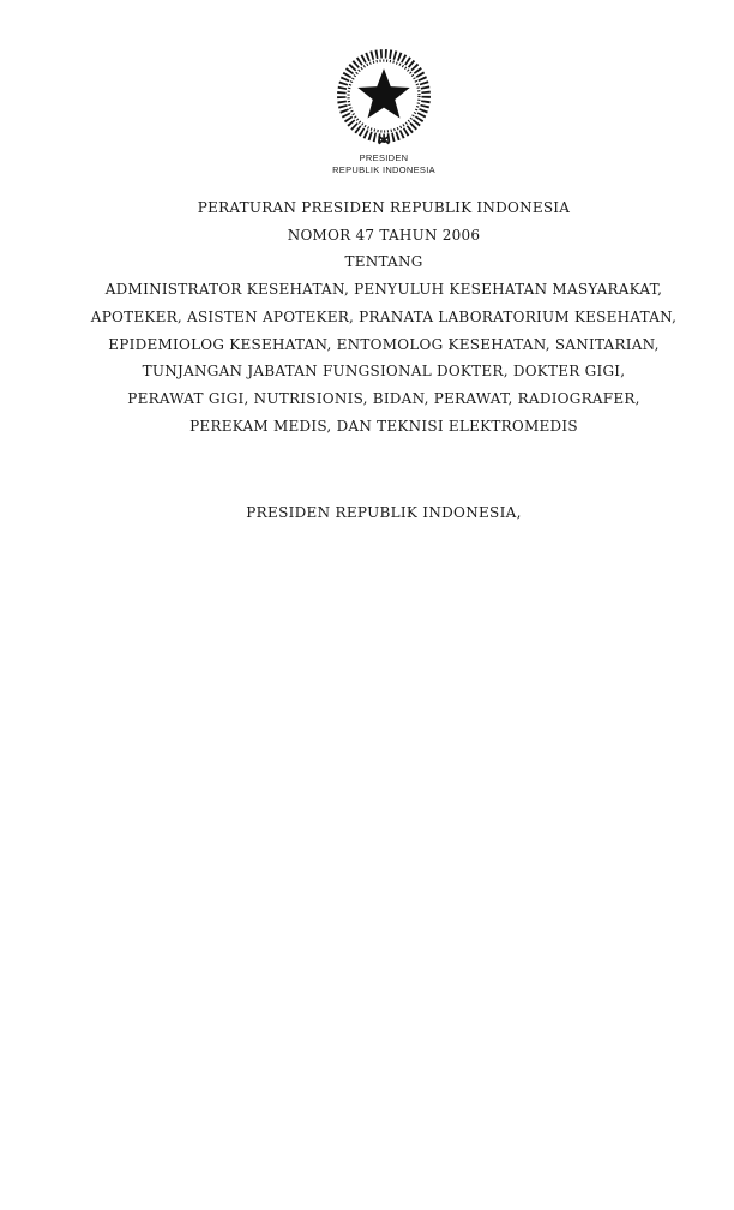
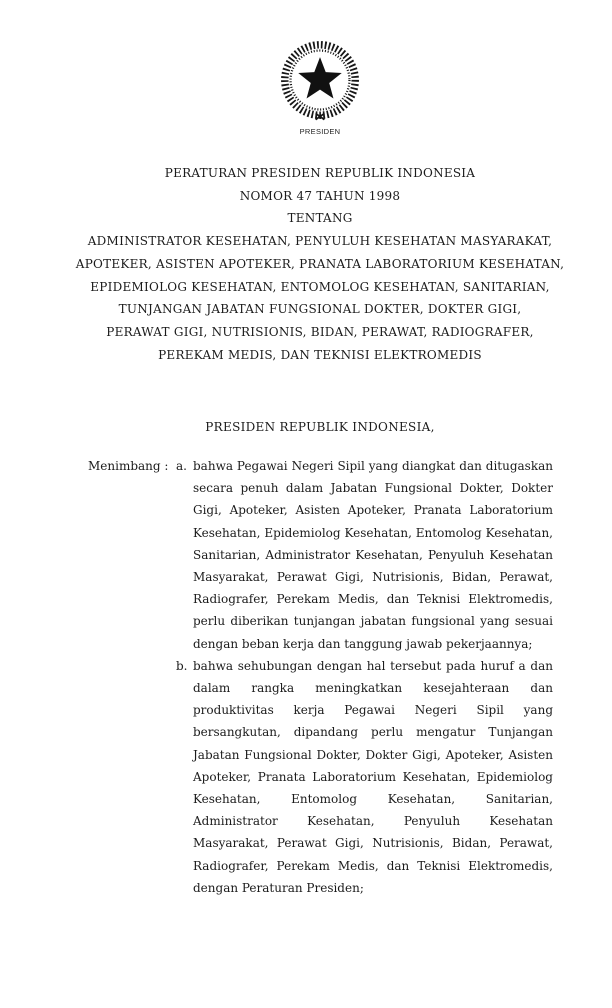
  PRESIDEN
- REPUBLIK INDONESIA
  PERATURAN PRESIDEN REPUBLIK INDONESIA
- NOMOR 47 TAHUN 2006
+ NOMOR 47 TAHUN 1998
  TENTANG
  ADMINISTRATOR KESEHATAN, PENYULUH KESEHATAN MASYARAKAT,
  APOTEKER, ASISTEN APOTEKER, PRANATA LABORATORIUM KESEHATAN,
  EPIDEMIOLOG KESEHATAN, ENTOMOLOG KESEHATAN, SANITARIAN,
  TUNJANGAN JABATAN FUNGSIONAL DOKTER, DOKTER GIGI,
  PERAWAT GIGI, NUTRISIONIS, BIDAN, PERAWAT, RADIOGRAFER,
  PEREKAM MEDIS, DAN TEKNISI ELEKTROMEDIS
  PRESIDEN REPUBLIK INDONESIA,
+ Menimbang :
+ a.
+ bahwa Pegawai Negeri Sipil yang diangkat dan ditugaskan secara penuh dalam Jabatan Fungsional Dokter, Dokter Gigi, Apoteker, Asisten Apoteker, Pranata Laboratorium Kesehatan, Epidemiolog Kesehatan, Entomolog Kesehatan, Sanitarian, Administrator Kesehatan, Penyuluh Kesehatan Masyarakat, Perawat Gigi, Nutrisionis, Bidan, Perawat, Radiografer, Perekam Medis, dan Teknisi Elektromedis, perlu diberikan tunjangan jabatan fungsional yang sesuai dengan beban kerja dan tanggung jawab pekerjaannya;
+ b.
+ bahwa sehubungan dengan hal tersebut pada huruf a dan dalam rangka meningkatkan kesejahteraan dan produktivitas kerja Pegawai Negeri Sipil yang bersangkutan, dipandang perlu mengatur Tunjangan Jabatan Fungsional Dokter, Dokter Gigi, Apoteker, Asisten Apoteker, Pranata Laboratorium Kesehatan, Epidemiolog Kesehatan, Entomolog Kesehatan, Sanitarian, Administrator Kesehatan, Penyuluh Kesehatan Masyarakat, Perawat Gigi, Nutrisionis, Bidan, Perawat, Radiografer, Perekam Medis, dan Teknisi Elektromedis, dengan Peraturan Presiden;
